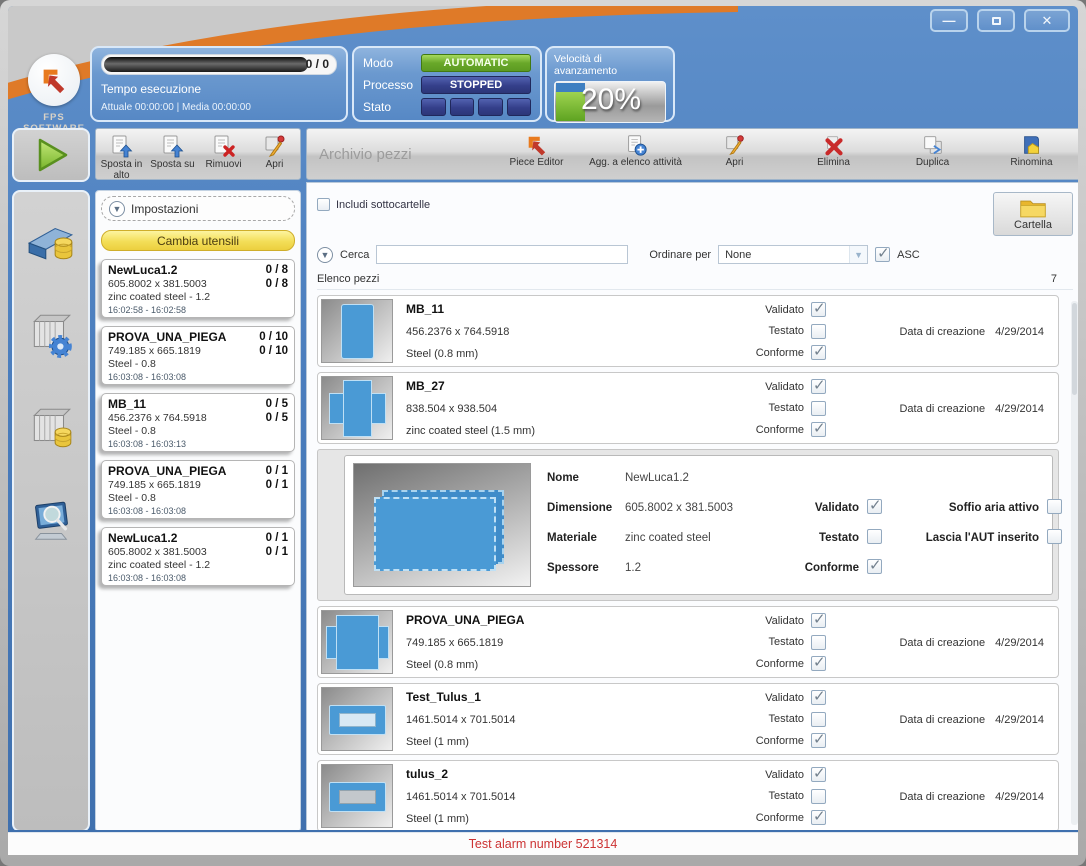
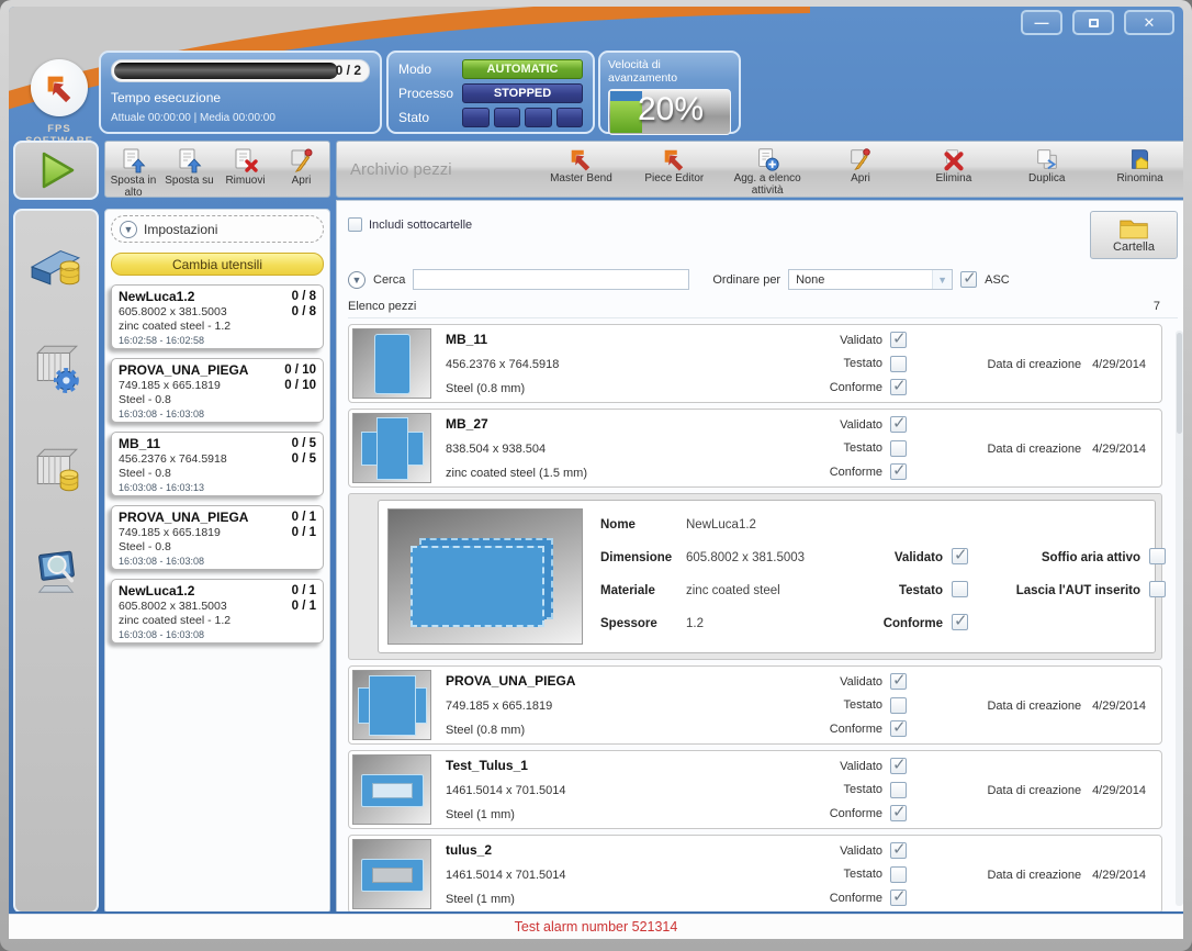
  —
  ✕
- 0 / 0
+ 0 / 2
  Tempo esecuzione
  Attuale 00:00:00 | Media 00:00:00
  Modo
  AUTOMATIC
  Processo
  STOPPED
  Stato
  Velocità di avanzamento
  20%
  Sposta in alto
  Sposta su
  Rimuovi
  Apri
  ▼
  Impostazioni
  Cambia utensili
  NewLuca1.2
  605.8002 x 381.5003
  zinc coated steel - 1.2
  16:02:58 - 16:02:58
  0 / 8
  0 / 8
  PROVA_UNA_PIEGA
  749.185 x 665.1819
  Steel - 0.8
  16:03:08 - 16:03:08
  0 / 10
  0 / 10
  MB_11
  456.2376 x 764.5918
  Steel - 0.8
  16:03:08 - 16:03:13
  0 / 5
  0 / 5
  PROVA_UNA_PIEGA
  749.185 x 665.1819
  Steel - 0.8
  16:03:08 - 16:03:08
  0 / 1
  0 / 1
  NewLuca1.2
  605.8002 x 381.5003
  zinc coated steel - 1.2
  16:03:08 - 16:03:08
  0 / 1
  0 / 1
  Archivio pezzi
+ Master Bend
  Piece Editor
  Agg. a elenco attività
  Apri
  Elimina
  Duplica
  Rinomina
  Includi sottocartelle
  Cartella
  ▼
  Cerca
  Ordinare per
  None
  ▼
  ASC
  Elenco pezzi
  7
  MB_11
  456.2376 x 764.5918
  Steel (0.8 mm)
  Validato
  Testato
  Conforme
  Data di creazione
  4/29/2014
  MB_27
  838.504 x 938.504
  zinc coated steel (1.5 mm)
  Validato
  Testato
  Conforme
  Data di creazione
  4/29/2014
  Nome
  NewLuca1.2
  Dimensione
  605.8002 x 381.5003
  Validato
  Soffio aria attivo
  Materiale
  zinc coated steel
  Testato
  Lascia l'AUT inserito
  Spessore
  1.2
  Conforme
  PROVA_UNA_PIEGA
  749.185 x 665.1819
  Steel (0.8 mm)
  Validato
  Testato
  Conforme
  Data di creazione
  4/29/2014
  Test_Tulus_1
  1461.5014 x 701.5014
  Steel (1 mm)
  Validato
  Testato
  Conforme
  Data di creazione
  4/29/2014
  tulus_2
  1461.5014 x 701.5014
  Steel (1 mm)
  Validato
  Testato
  Conforme
  Data di creazione
  4/29/2014
  Test alarm number 521314
